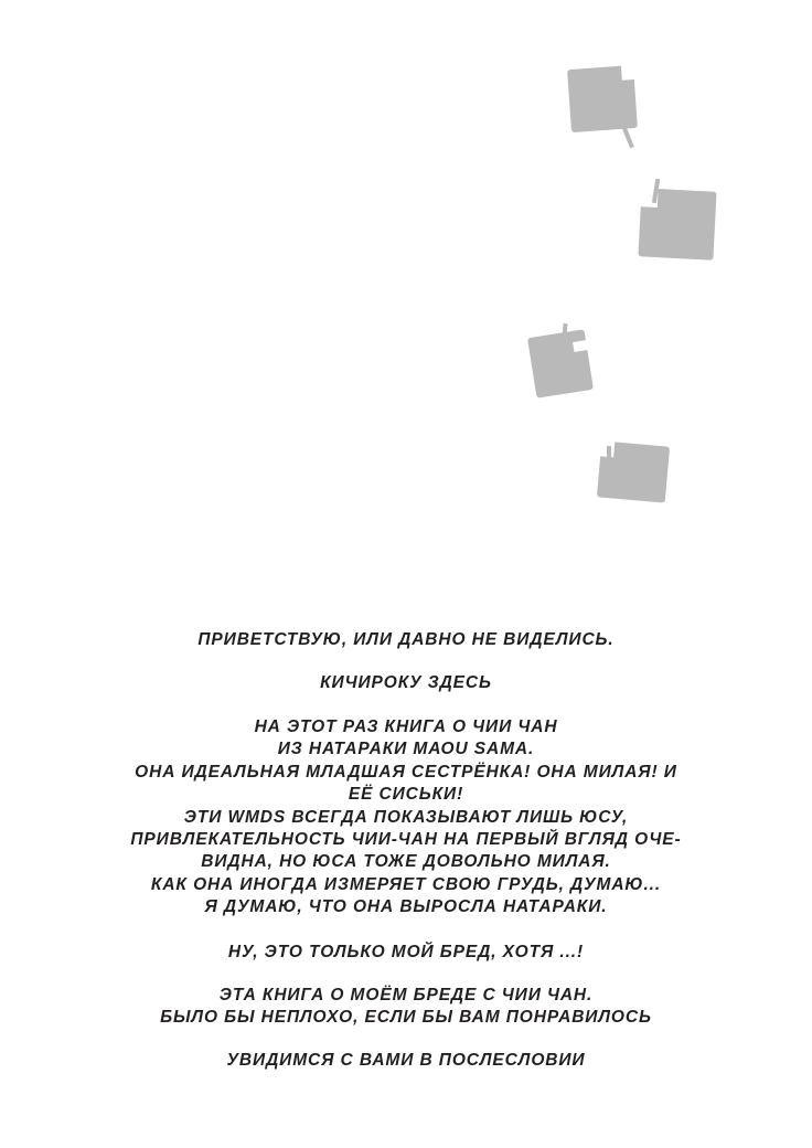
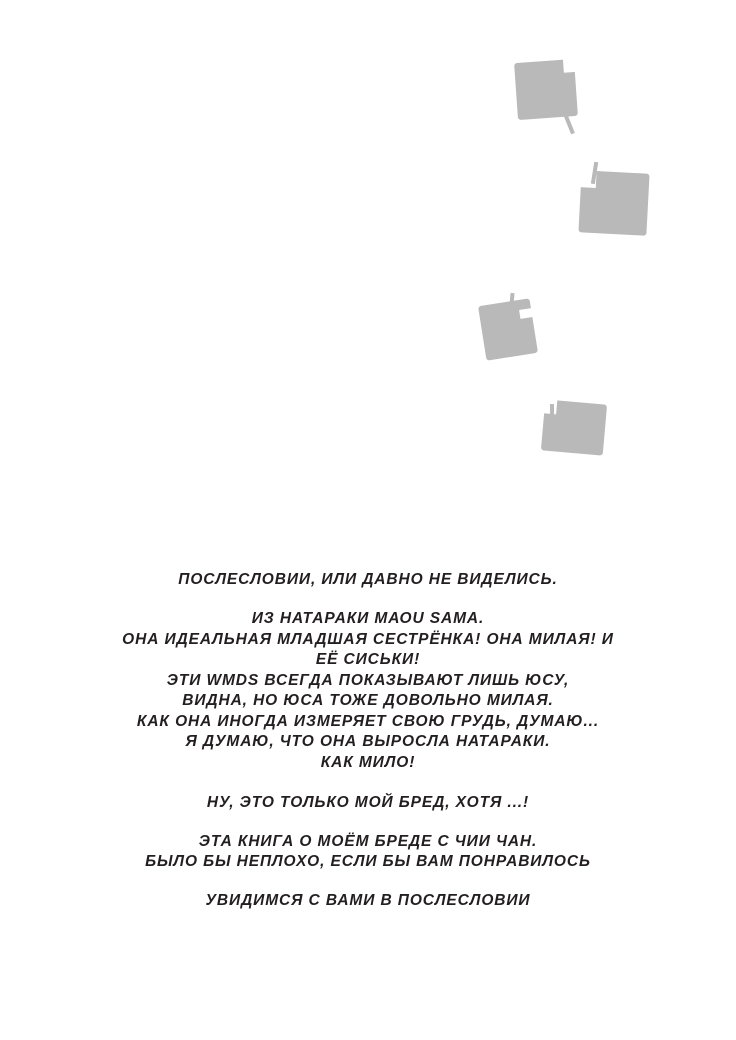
- ПРИВЕТСТВУЮ, ИЛИ ДАВНО НЕ ВИДЕЛИСЬ.
+ ПОСЛЕСЛОВИИ, ИЛИ ДАВНО НЕ ВИДЕЛИСЬ.
- КИЧИРОКУ ЗДЕСЬ
- НА ЭТОТ РАЗ КНИГА О ЧИИ ЧАН
  ИЗ НАТАРАКИ МАОU SAMA.
  ОНА ИДЕАЛЬНАЯ МЛАДШАЯ СЕСТРЁНКА! ОНА МИЛАЯ! И
  ЕЁ СИСЬКИ!
  ЭТИ WMDS ВСЕГДА ПОКАЗЫВАЮТ ЛИШЬ ЮСУ,
- ПРИВЛЕКАТЕЛЬНОСТЬ ЧИИ-ЧАН НА ПЕРВЫЙ ВГЛЯД ОЧЕ-
  ВИДНА, НО ЮСА ТОЖЕ ДОВОЛЬНО МИЛАЯ.
  КАК ОНА ИНОГДА ИЗМЕРЯЕТ СВОЮ ГРУДЬ, ДУМАЮ...
  Я ДУМАЮ, ЧТО ОНА ВЫРОСЛА НАТАРАКИ.
+ КАК МИЛО!
  НУ, ЭТО ТОЛЬКО МОЙ БРЕД, ХОТЯ ...!
  ЭТА КНИГА О МОЁМ БРЕДЕ С ЧИИ ЧАН.
  БЫЛО БЫ НЕПЛОХО, ЕСЛИ БЫ ВАМ ПОНРАВИЛОСЬ
  УВИДИМСЯ С ВАМИ В ПОСЛЕСЛОВИИ
